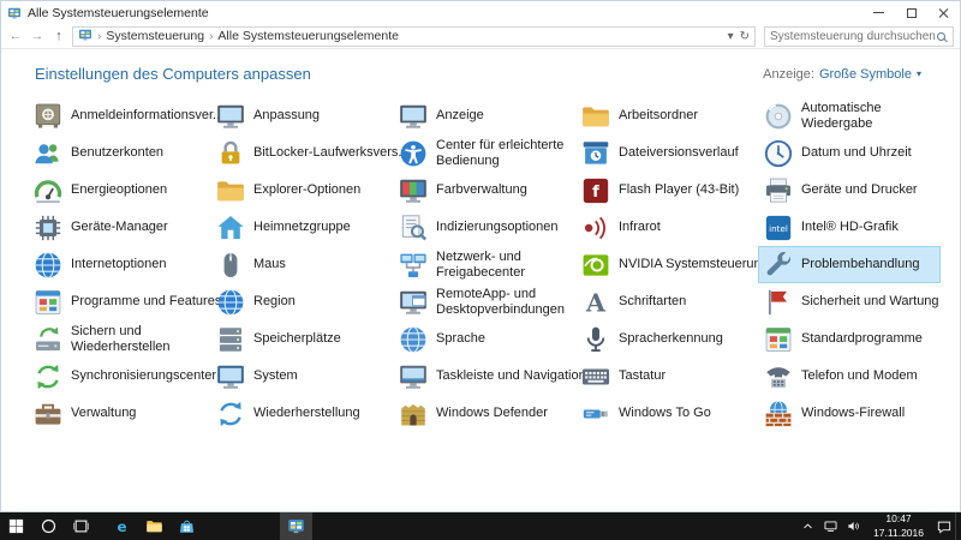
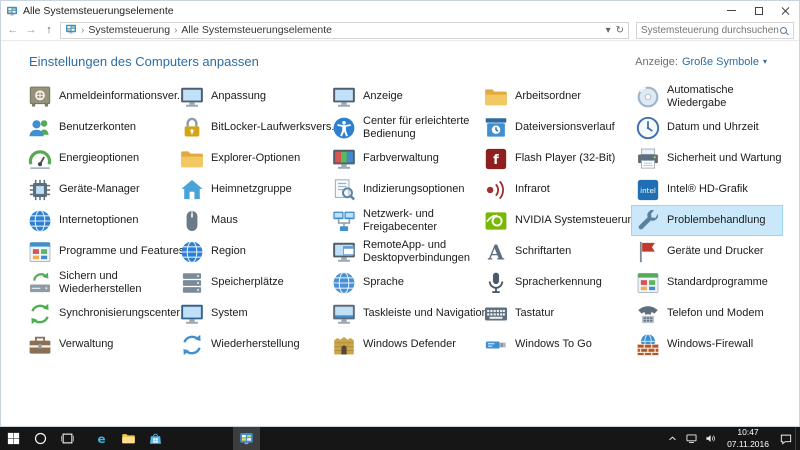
  Alle Systemsteuerungselemente
  ←
  →
  ↑
  ›
  Systemsteuerung
  ›
  Alle Systemsteuerungselemente
  ▾
  ↻
  Systemsteuerung durchsuchen
  Einstellungen des Computers anpassen
  Anzeige:
  Große Symbole
  ▾
  Anmeldeinformationsver.
  Anpassung
  Anzeige
  Arbeitsordner
  Automatische
  Wiedergabe
  Benutzerkonten
  BitLocker-Laufwerksvers.
  Center für erleichterte
  Bedienung
  Dateiversionsverlauf
  Datum und Uhrzeit
  Energieoptionen
  Explorer-Optionen
  Farbverwaltung
  f
- Flash Player (43-Bit)
+ Flash Player (32-Bit)
- Geräte und Drucker
+ Sicherheit und Wartung
  Geräte-Manager
  Heimnetzgruppe
  Indizierungsoptionen
  Infrarot
  intel
  Intel® HD-Grafik
  Internetoptionen
  Maus
  Netzwerk- und
  Freigabecenter
  NVIDIA Systemsteueru
  Problembehandlung
  Programme und Features
  Region
  RemoteApp- und
  Desktopverbindungen
  A
  Schriftarten
- Sicherheit und Wartung
+ Geräte und Drucker
  Sichern und
  Wiederherstellen
  Speicherplätze
  Sprache
  Spracherkennung
  Standardprogramme
  Synchronisierungscenter
  System
  Taskleiste und Navigation
  Tastatur
  Telefon und Modem
  Verwaltung
  Wiederherstellung
  Windows Defender
  Windows To Go
  Windows-Firewall
  e
  10:47
- 17.11.2016
+ 07.11.2016
